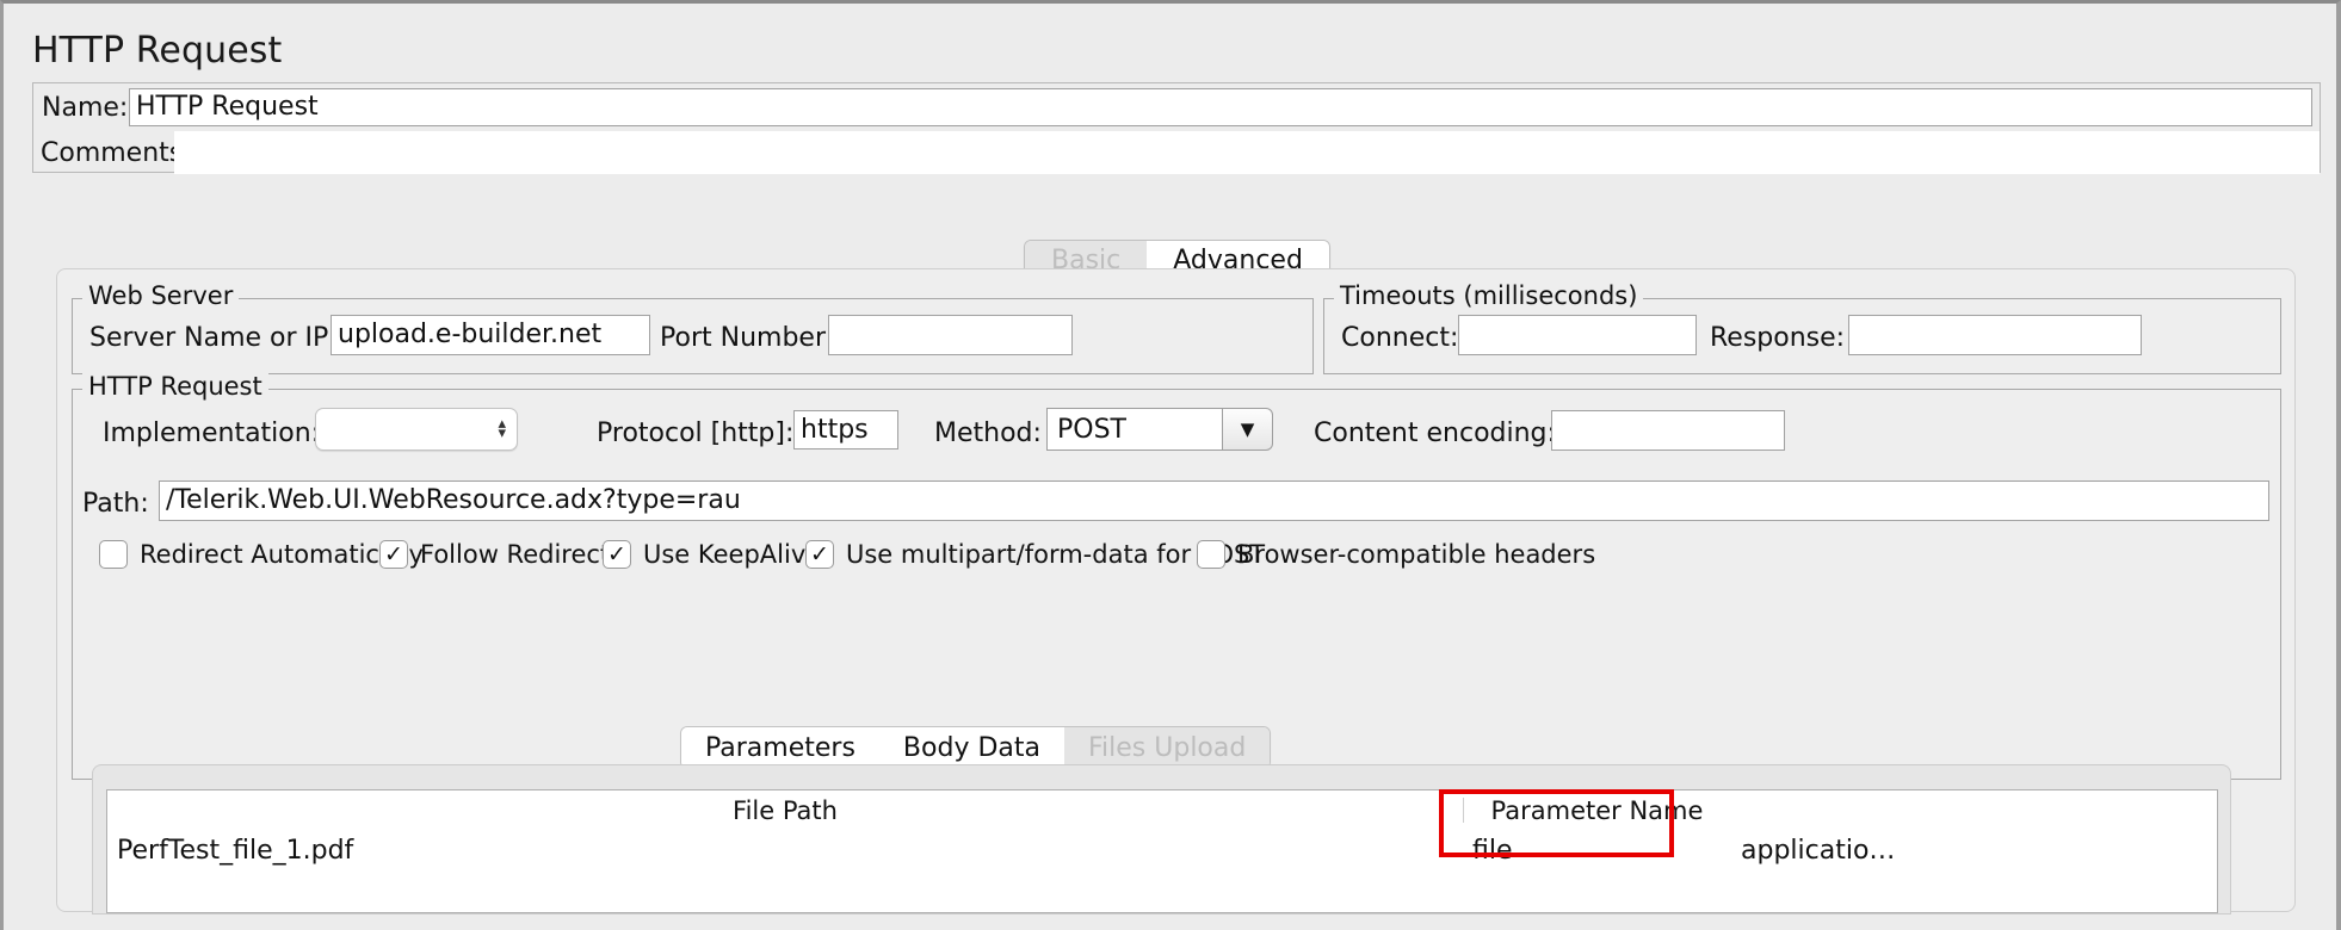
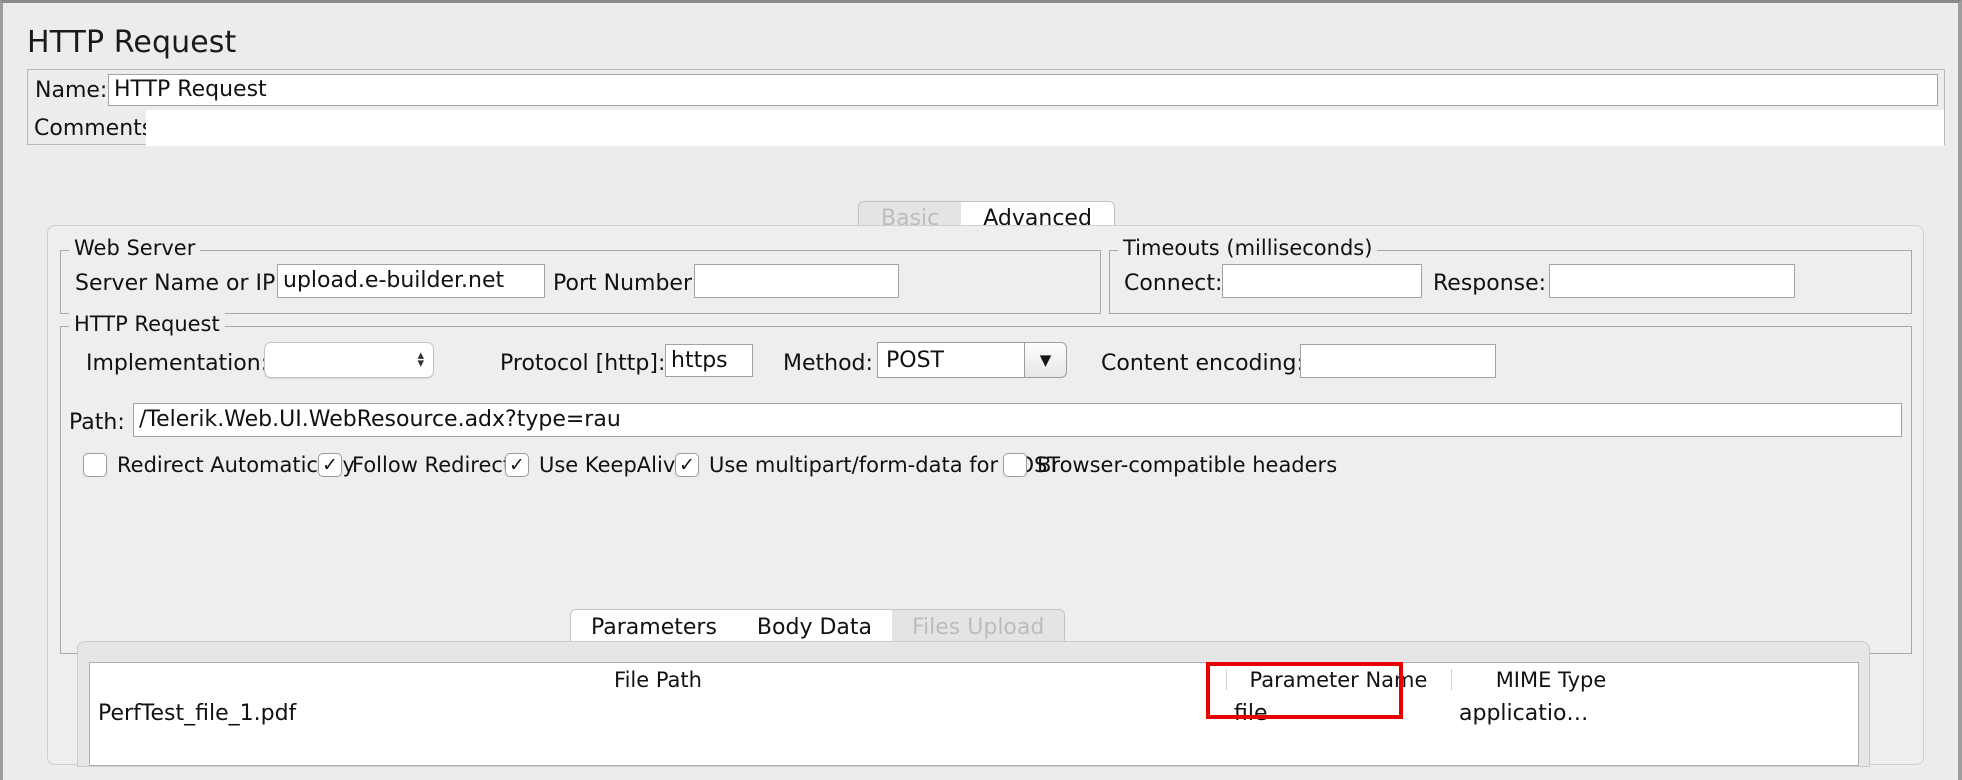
  HTTP Request
  Name:
  HTTP Request
  Comment
  Basic
  Advanced
  Web Server
  Server Name or IP
  upload.e-builder.net
  Port Number
  Timeouts (milliseconds)
  Connect:
  Response:
  HTTP Request
  Implementation
  ▴
  ▾
  Protocol [http]:
  https
  Method:
  POST
  ▼
  Content encoding
  Path:
  /Telerik.Web.UI.WebResource.adx?type=rau
  Redirect Automaticy
  ✓
  Follow Redirec
  ✓
  Use KeepAliv
  ✓
  Use multipart/form-data forST
  Browser-compatible headers
  Parameters
  Body Data
  Files Upload
  File Path
  Parameter Name
+ MIME Type
  PerfTest_file_1.pdf
  file
  applicatio…
